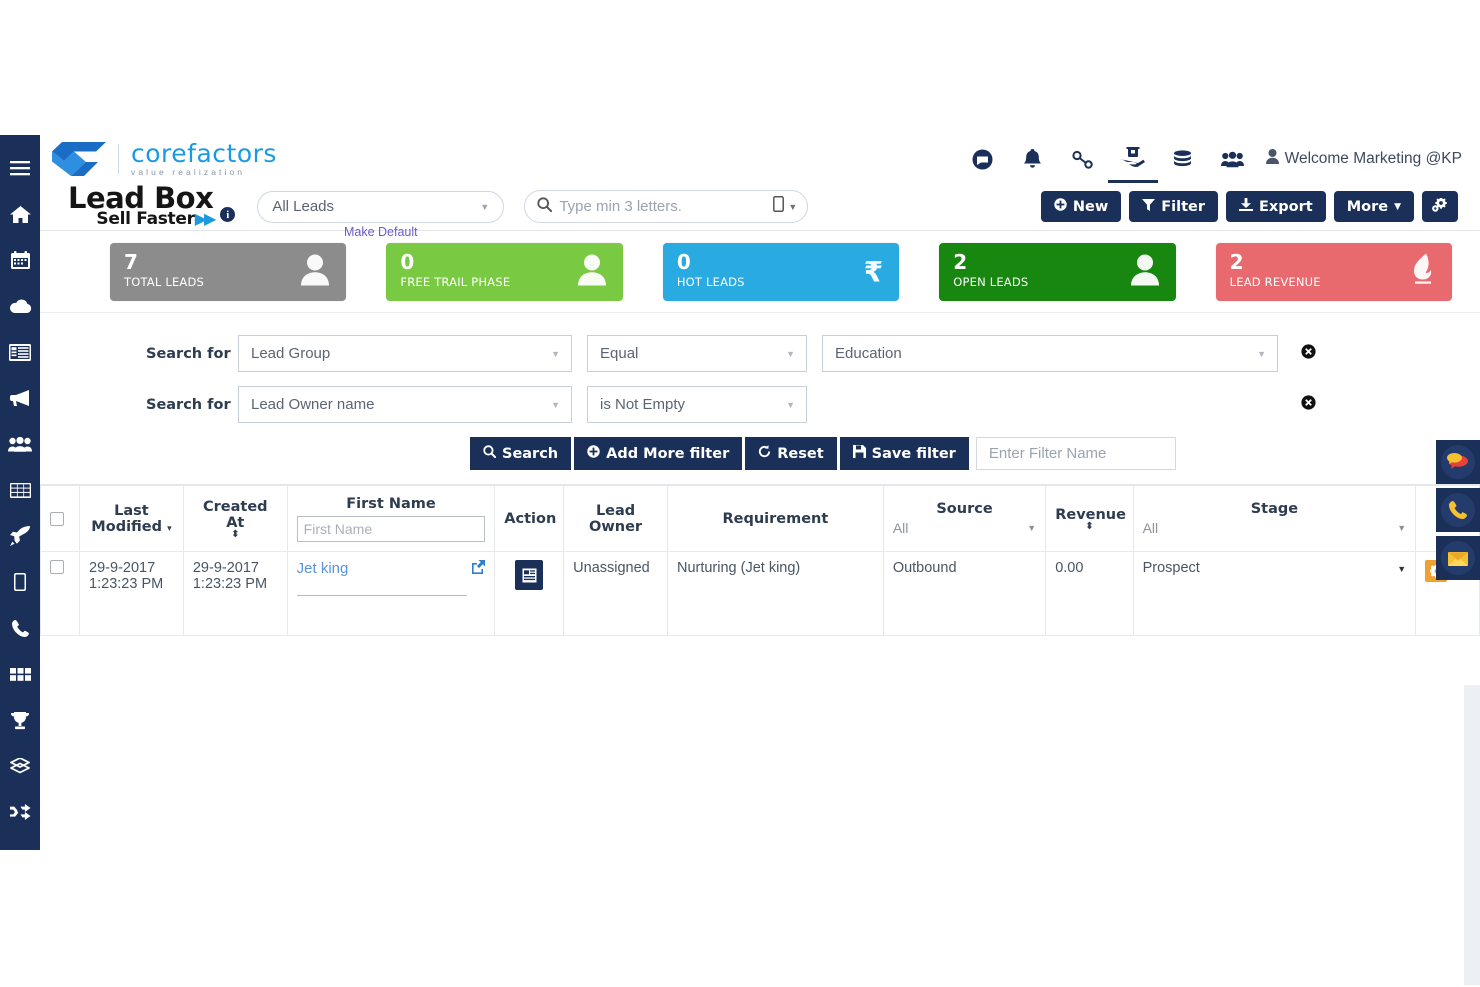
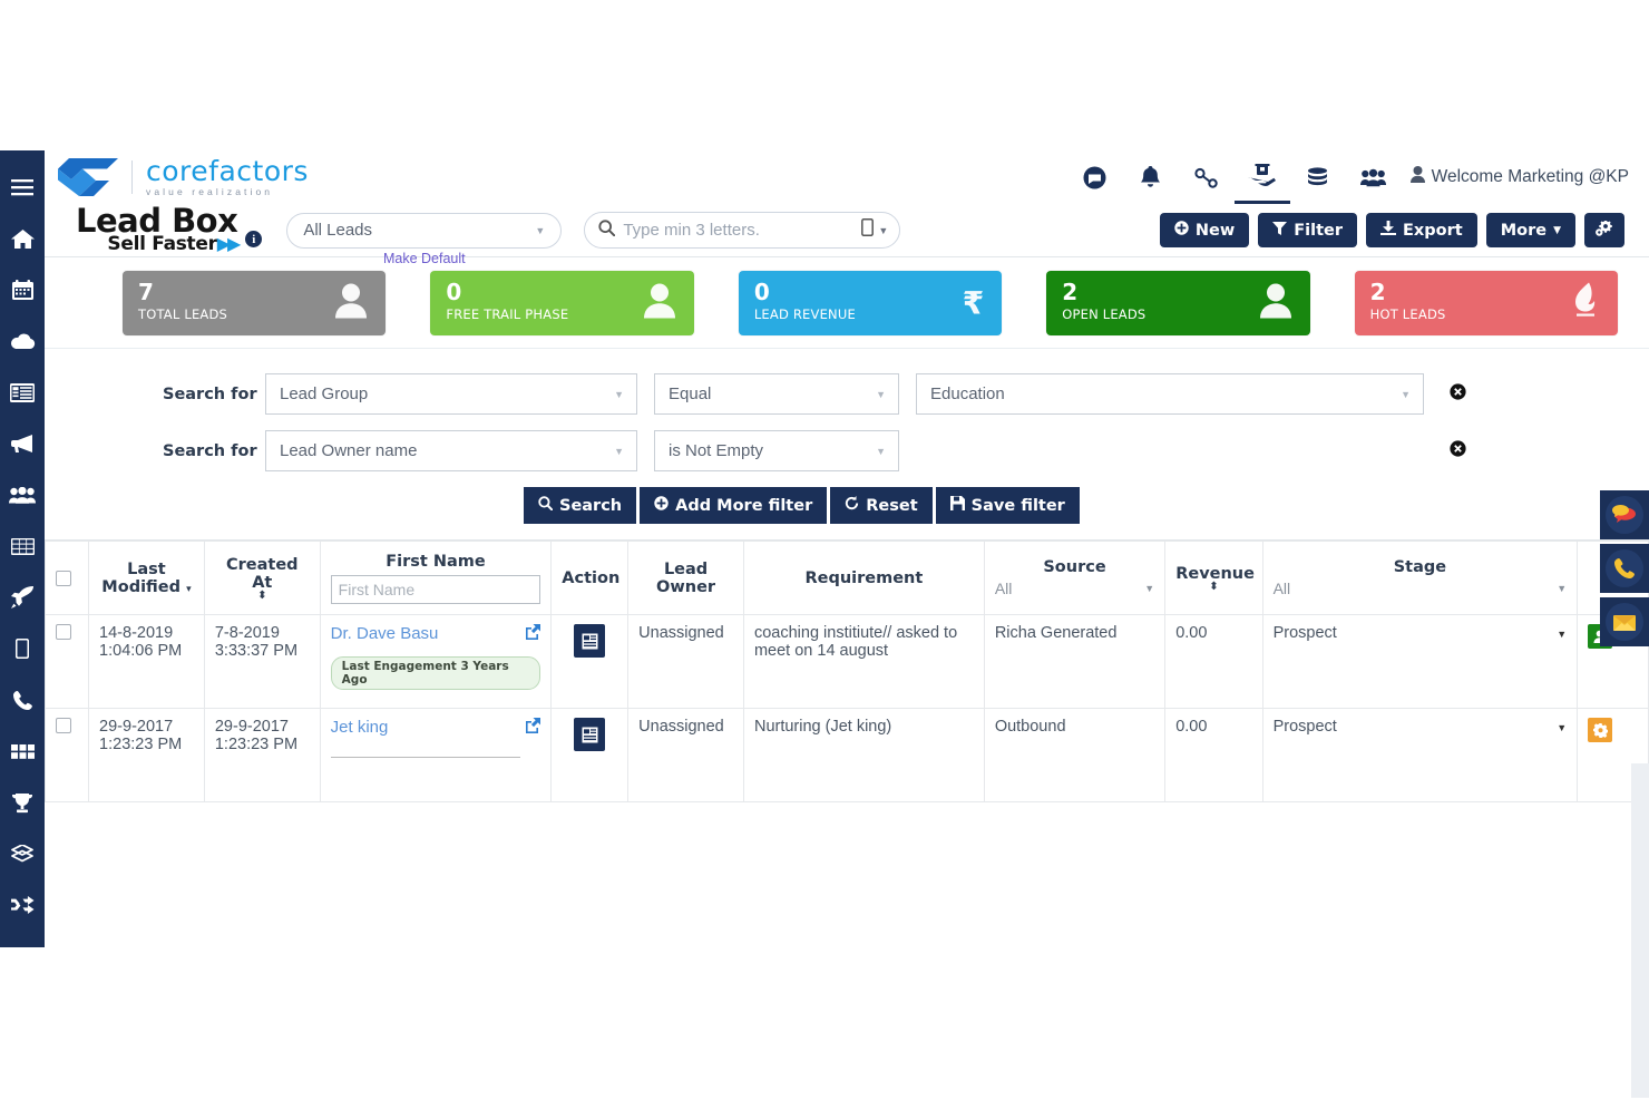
  corefactors
  value realization
  Welcome Marketing @KP
  Lead Box
  Sell Faster▶▶
  i
  All Leads
  ▼
  Make Default
  Type min 3 letters.
  ▼
  New
  Filter
  Export
  More
  ▼
  7
  TOTAL LEADS
  0
  FREE TRAIL PHASE
  0
- HOT LEADS
+ LEAD REVENUE
  ₹
  2
  OPEN LEADS
  2
- LEAD REVENUE
+ HOT LEADS
  Search for
  Lead Group
  ▼
  Equal
  ▼
  Education
  ▼
  Search for
  Lead Owner name
  ▼
  is Not Empty
  ▼
  Search
  Add More filter
  Reset
  Save filter
- Enter Filter Name
  	Last Modified ▾	Created At ⬍	First Name First Name	Action	Lead Owner	Requirement	Source All ▼	Revenue ⬍	Stage All ▼
+ 	14-8-2019 1:04:06 PM	7-8-2019 3:33:37 PM	Dr. Dave Basu Last Engagement 3 Years Ago		Unassigned	coaching institiute// asked to meet on 14 august	Richa Generated	0.00	Prospect ▼
  	29-9-2017 1:23:23 PM	29-9-2017 1:23:23 PM	Jet king		Unassigned	Nurturing (Jet king)	Outbound	0.00	Prospect ▼
